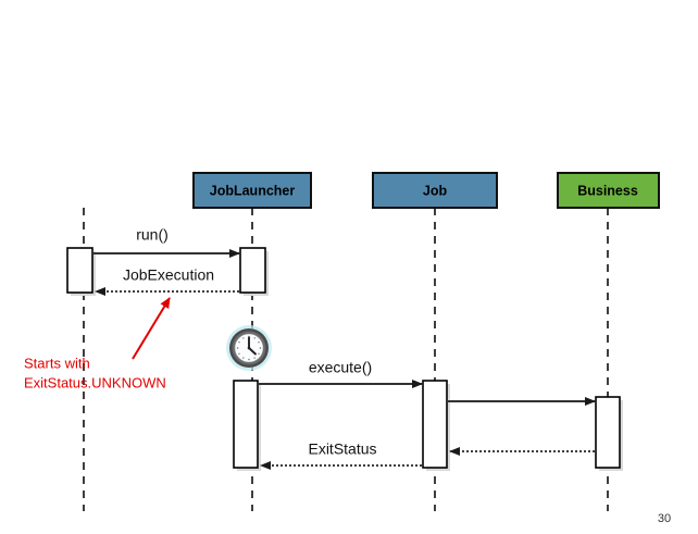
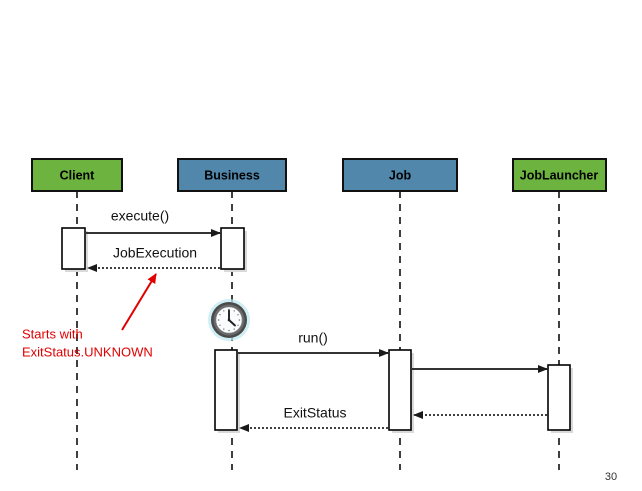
+ Client
- JobLauncher
+ Business
  Job
- Business
+ JobLauncher
- run()
+ execute()
  JobExecution
- execute()
+ run()
  ExitStatus
  Starts with
  ExitStatus.UNKNOWN
  30
